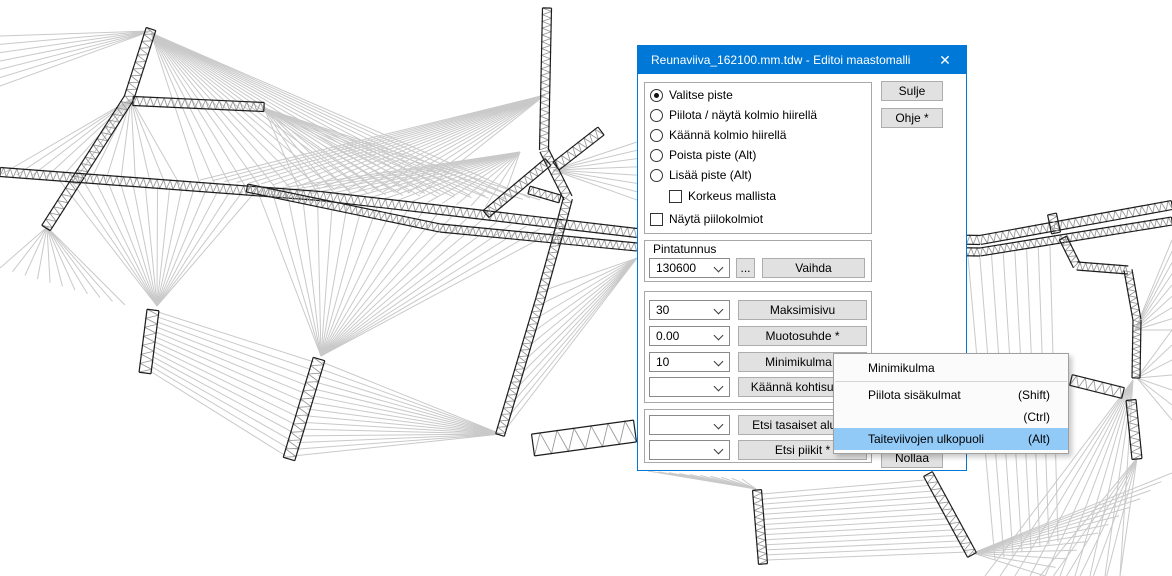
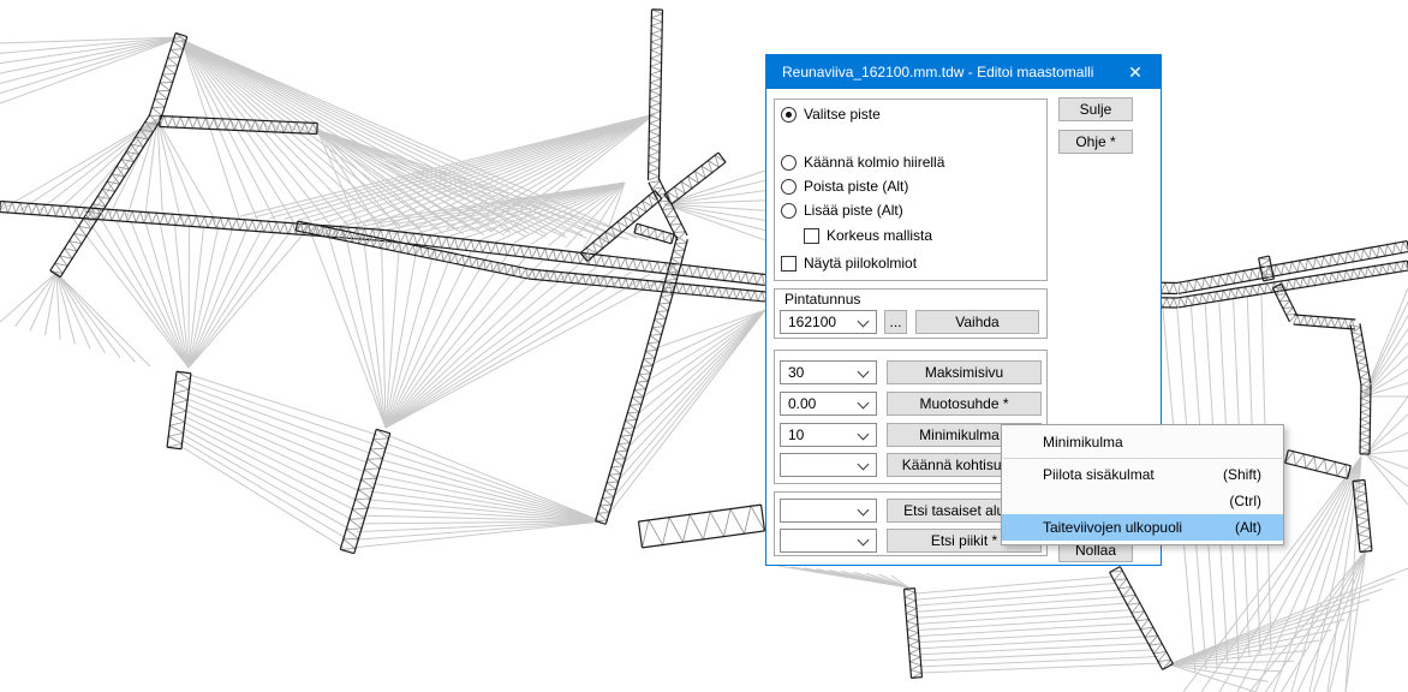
  Reunaviiva_162100.mm.tdw - Editoi maastomalli
  ✕
  Valitse piste
- Piilota / näytä kolmio hiirellä
  Käännä kolmio hiirellä
  Poista piste (Alt)
  Lisää piste (Alt)
  Korkeus mallista
  Näytä piilokolmiot
  Sulje
  Ohje *
  Nollaa
  Pintatunnus
- 130600
+ 162100
  ...
  Vaihda
  30
  Maksimisivu
  0.00
  Muotosuhde *
  10
  Minimikulma
  Käännä kohtisu
  Etsi tasaiset al
  Etsi piikit *
  Minimikulma
  Piilota sisäkulmat
  (Shift)
  (Ctrl)
  Taiteviivojen ulkopuoli
  (Alt)
